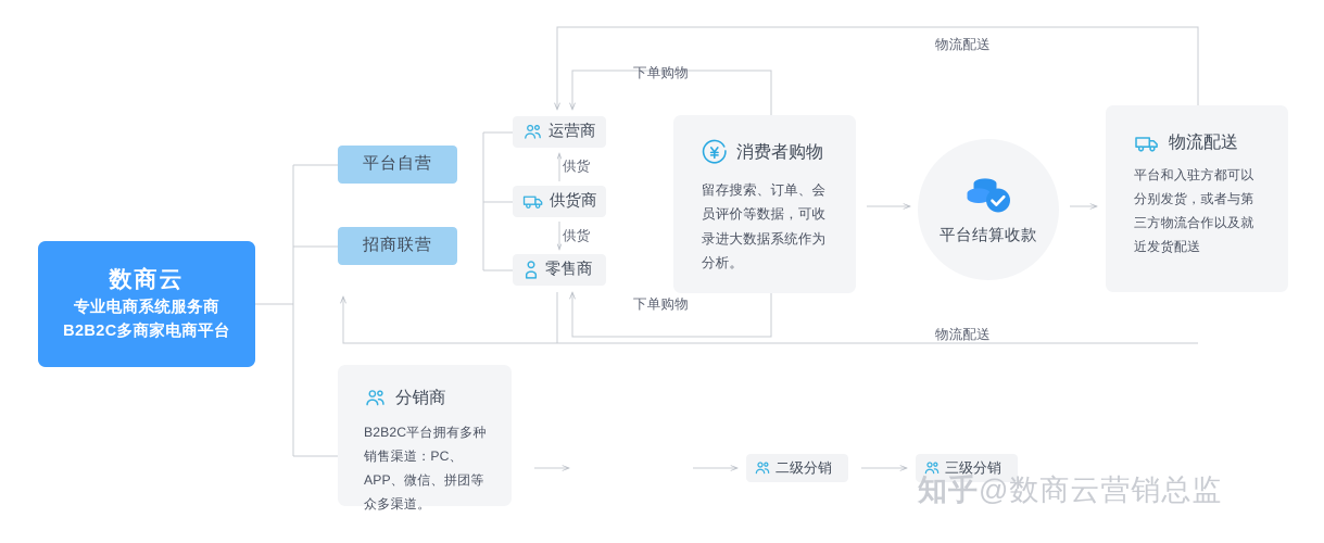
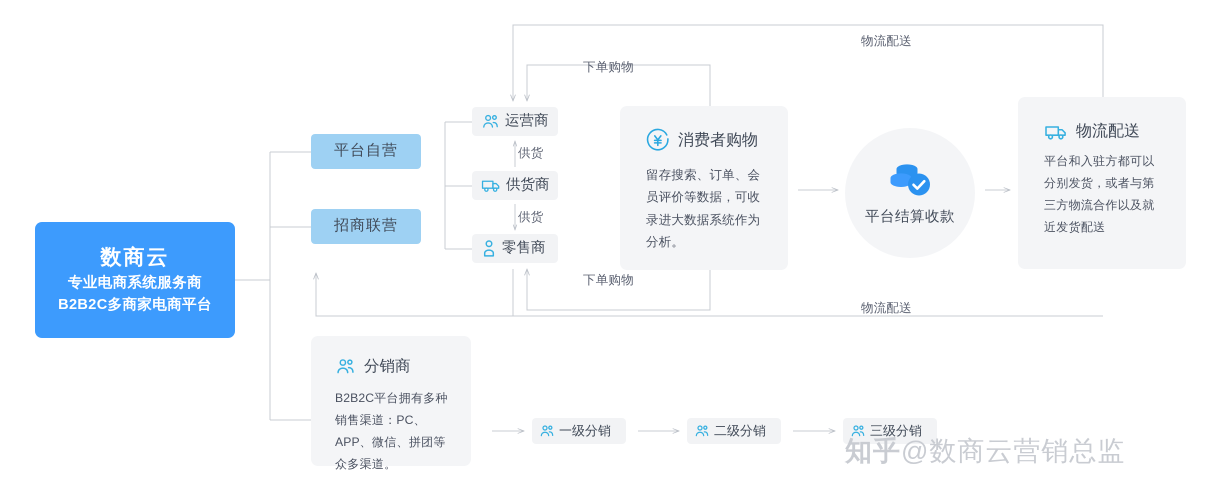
  数商云
  专业电商系统服务商
  B2B2C多商家电商平台
  平台自营
  招商联营
  运营商
  供货商
  零售商
  供货
  供货
  消费者购物
  留存搜索、订单、会员评价等数据，可收录进大数据系统作为分析。
  平台结算收款
  物流配送
  平台和入驻方都可以分别发货，或者与第三方物流合作以及就近发货配送
  分销商
  B2B2C平台拥有多种销售渠道：PC、APP、微信、拼团等众多渠道。
+ 一级分销
  二级分销
  三级分销
  物流配送
  下单购物
  下单购物
  物流配送
  知乎@数商云营销总监
